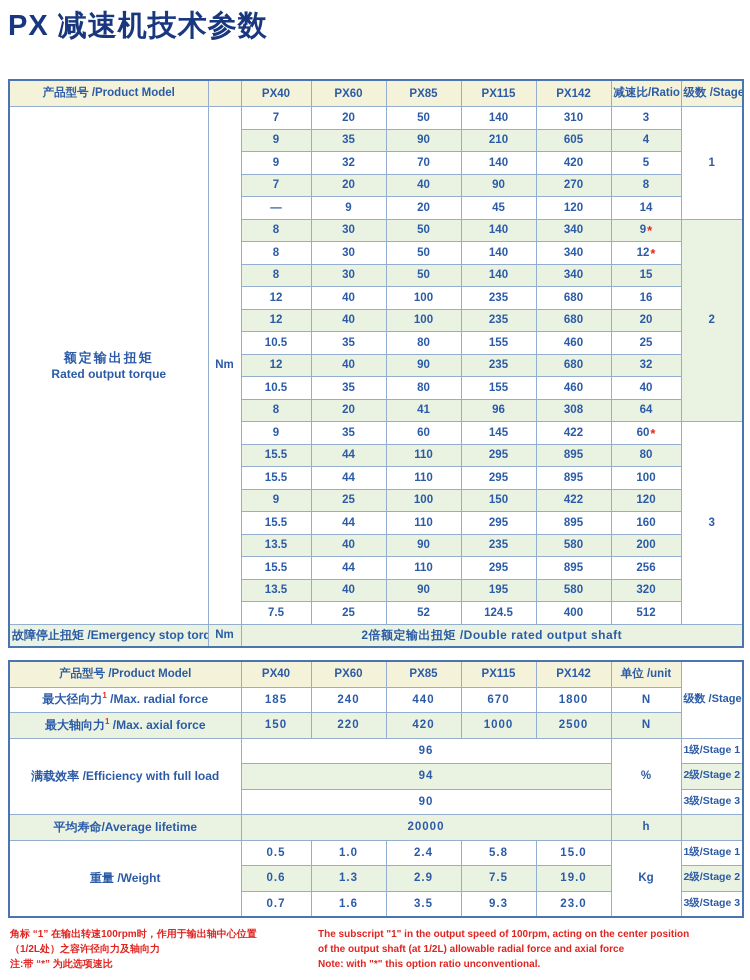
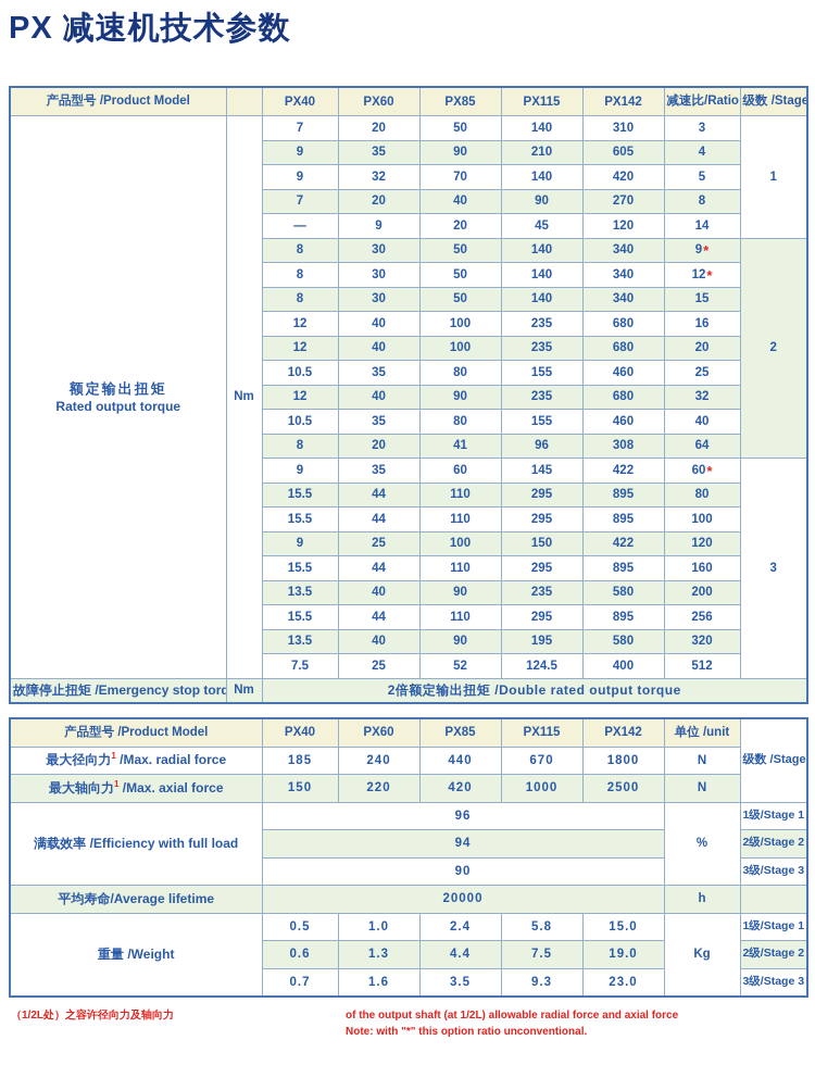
  PX 减速机技术参数
  产品型号 /Product Model		PX40	PX60	PX85	PX115	PX142	减速比/Ratio	级数 /Stage
  额定输出扭矩Rated output torque	Nm	7	20	50	140	310	3	1
  9	35	90	210	605	4
  9	32	70	140	420	5
  7	20	40	90	270	8
  —	9	20	45	120	14
  8	30	50	140	340	9*	2
  8	30	50	140	340	12*
  8	30	50	140	340	15
  12	40	100	235	680	16
  12	40	100	235	680	20
  10.5	35	80	155	460	25
  12	40	90	235	680	32
  10.5	35	80	155	460	40
  8	20	41	96	308	64
  9	35	60	145	422	60*	3
  15.5	44	110	295	895	80
  15.5	44	110	295	895	100
  9	25	100	150	422	120
  15.5	44	110	295	895	160
  13.5	40	90	235	580	200
  15.5	44	110	295	895	256
  13.5	40	90	195	580	320
  7.5	25	52	124.5	400	512
- 故障停止扭矩 /Emergency stop torq	Nm	2倍额定输出扭矩 /Double rated output shaft
+ 故障停止扭矩 /Emergency stop torq	Nm	2倍额定输出扭矩 /Double rated output torque
  产品型号 /Product Model	PX40	PX60	PX85	PX115	PX142	单位 /unit	级数 /Stage
  最大径向力1 /Max. radial force	185	240	440	670	1800	N
  最大轴向力1 /Max. axial force	150	220	420	1000	2500	N
  满载效率 /Efficiency with full load	96	%	1级/Stage 1
  94	2级/Stage 2
  90	3级/Stage 3
  平均寿命/Average lifetime	20000	h
  重量 /Weight	0.5	1.0	2.4	5.8	15.0	Kg	1级/Stage 1
- 0.6	1.3	2.9	7.5	19.0	2级/Stage 2
+ 0.6	1.3	4.4	7.5	19.0	2级/Stage 2
  0.7	1.6	3.5	9.3	23.0	3级/Stage 3
- 角标 “1” 在输出转速100rpm时，作用于输出轴中心位置
  （1/2L处）之容许径向力及轴向力
- 注:带 “*” 为此选项速比
- The subscript "1" in the output speed of 100rpm, acting on the center position
  of the output shaft (at 1/2L) allowable radial force and axial force
  Note: with "*" this option ratio unconventional.
